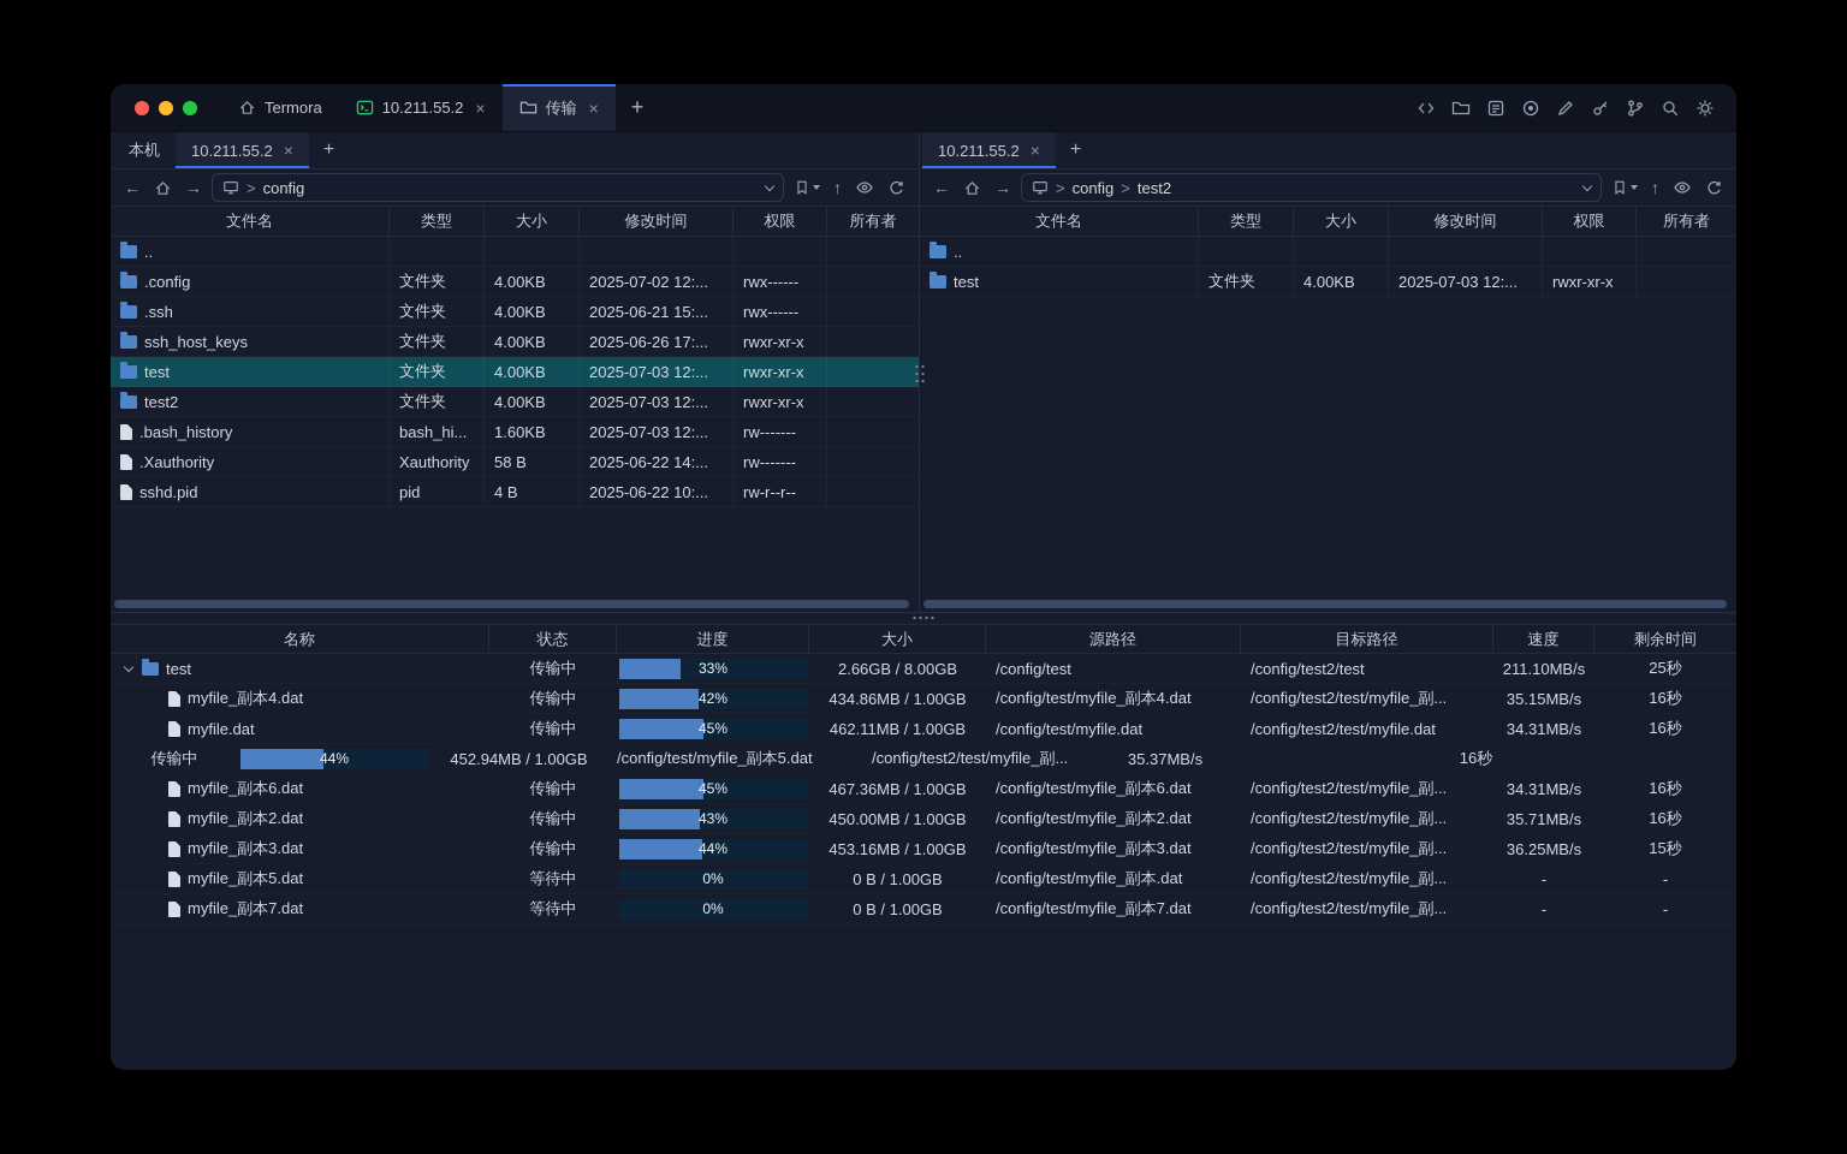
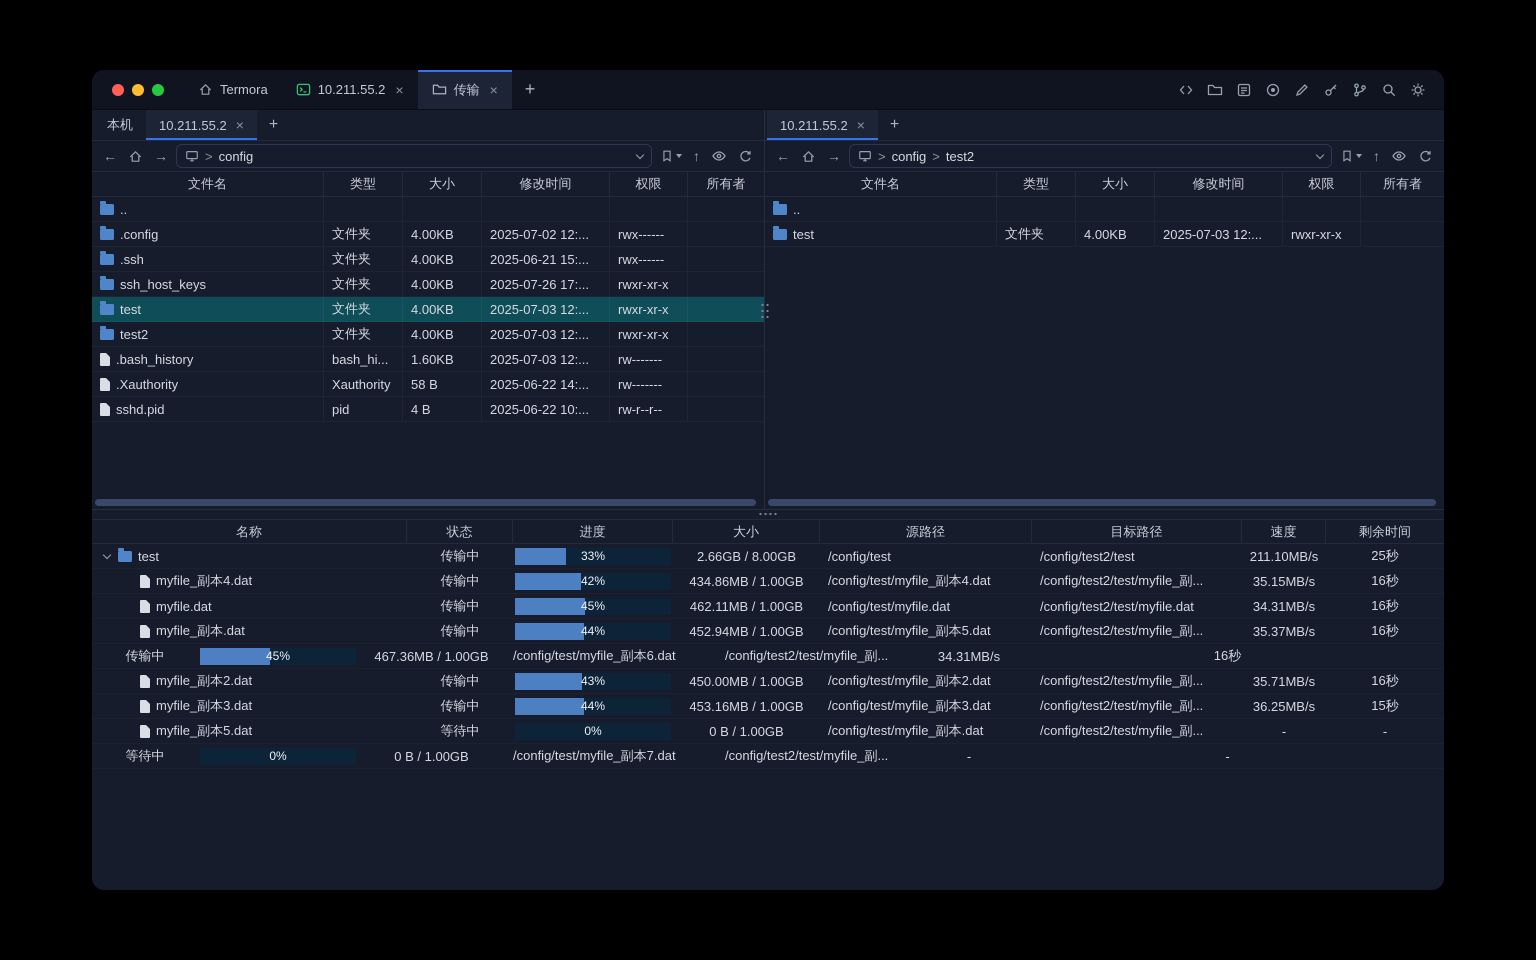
  Termora
  10.211.55.2
  ×
  传输
  ×
  +
  本机
  10.211.55.2
  ×
  +
  ←
  →
  >
  config
  ↑
  文件名
  类型
  大小
  修改时间
  权限
  所有者
  ..
  .config
  文件夹
  4.00KB
  2025-07-02 12:...
  rwx------
  .ssh
  文件夹
  4.00KB
  2025-06-21 15:...
  rwx------
  ssh_host_keys
  文件夹
  4.00KB
- 2025-06-26 17:...
+ 2025-07-26 17:...
  rwxr-xr-x
  test
  文件夹
  4.00KB
  2025-07-03 12:...
  rwxr-xr-x
  test2
  文件夹
  4.00KB
  2025-07-03 12:...
  rwxr-xr-x
  .bash_history
  bash_hi...
  1.60KB
  2025-07-03 12:...
  rw-------
  .Xauthority
  Xauthority
  58 B
  2025-06-22 14:...
  rw-------
  sshd.pid
  pid
  4 B
  2025-06-22 10:...
  rw-r--r--
  10.211.55.2
  ×
  +
  ←
  →
  >
  config
  >
  test2
  ↑
  文件名
  类型
  大小
  修改时间
  权限
  所有者
  ..
  test
  文件夹
  4.00KB
  2025-07-03 12:...
  rwxr-xr-x
  名称
  状态
  进度
  大小
  源路径
  目标路径
  速度
  剩余时间
  test
  传输中
  33%
  2.66GB / 8.00GB
  /config/test
  /config/test2/test
  211.10MB/s
  25秒
  myfile_副本4.dat
  传输中
  42%
  434.86MB / 1.00GB
  /config/test/myfile_副本4.dat
  /config/test2/test/myfile_副...
  35.15MB/s
  16秒
  myfile.dat
  传输中
  45%
  462.11MB / 1.00GB
  /config/test/myfile.dat
  /config/test2/test/myfile.dat
  34.31MB/s
  16秒
+ myfile_副本.dat
  传输中
  44%
  452.94MB / 1.00GB
  /config/test/myfile_副本5.dat
  /config/test2/test/myfile_副...
  35.37MB/s
  16秒
- myfile_副本6.dat
  传输中
  45%
  467.36MB / 1.00GB
  /config/test/myfile_副本6.dat
  /config/test2/test/myfile_副...
  34.31MB/s
  16秒
  myfile_副本2.dat
  传输中
  43%
  450.00MB / 1.00GB
  /config/test/myfile_副本2.dat
  /config/test2/test/myfile_副...
  35.71MB/s
  16秒
  myfile_副本3.dat
  传输中
  44%
  453.16MB / 1.00GB
  /config/test/myfile_副本3.dat
  /config/test2/test/myfile_副...
  36.25MB/s
  15秒
  myfile_副本5.dat
  等待中
  0%
  0 B / 1.00GB
  /config/test/myfile_副本.dat
  /config/test2/test/myfile_副...
  -
  -
- myfile_副本7.dat
  等待中
  0%
  0 B / 1.00GB
  /config/test/myfile_副本7.dat
  /config/test2/test/myfile_副...
  -
  -
